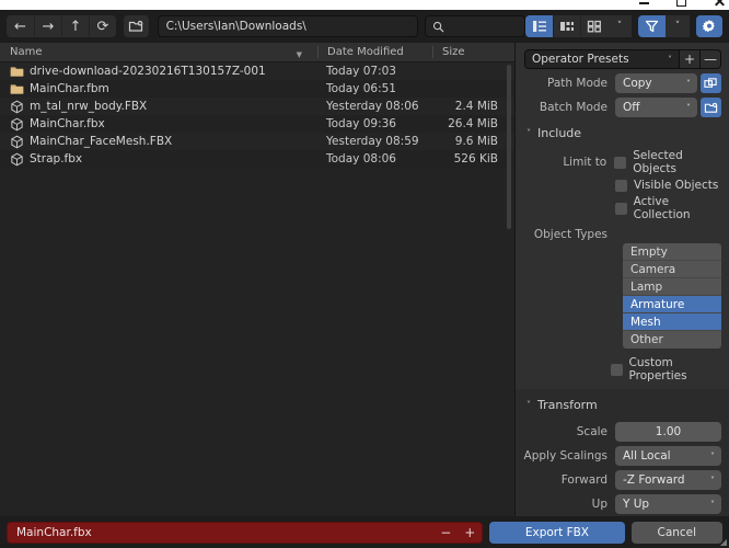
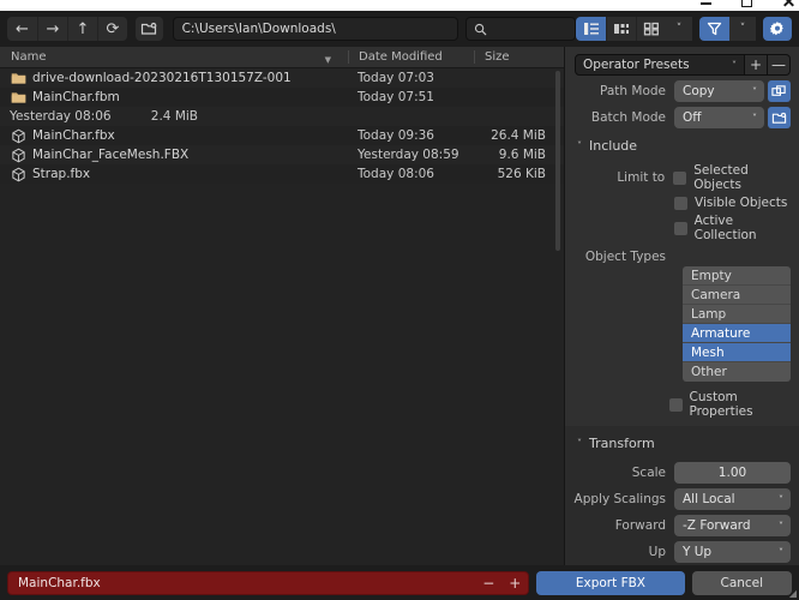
  ←
  →
  ↑
  ⟳
  C:\Users\Ian\Downloads\
  ˅
  ˅
  Name
  ▼
  Date Modified
  Size
  drive-download-20230216T130157Z-001
  Today 07:03
  MainChar.fbm
- Today 06:51
+ Today 07:51
- m_tal_nrw_body.FBX
  Yesterday 08:06
  2.4 MiB
  MainChar.fbx
  Today 09:36
  26.4 MiB
  MainChar_FaceMesh.FBX
  Yesterday 08:59
  9.6 MiB
  Strap.fbx
  Today 08:06
  526 KiB
  Operator Presets
  ˅
  +
  —
  Path Mode
  Copy
  ˅
  Batch Mode
  Off
  ˅
  ˅
  Include
  Limit to
  Selected Objects
  Visible Objects
  Active Collection
  Object Types
  Empty
  Camera
  Lamp
  Armature
  Mesh
  Other
  Custom Properties
  ˅
  Transform
  Scale
  1.00
  Apply Scalings
  All Local
  ˅
  Forward
  -Z Forward
  ˅
  Up
  Y Up
  ˅
  MainChar.fbx
  −
  +
  Export FBX
  Cancel
  ◢
